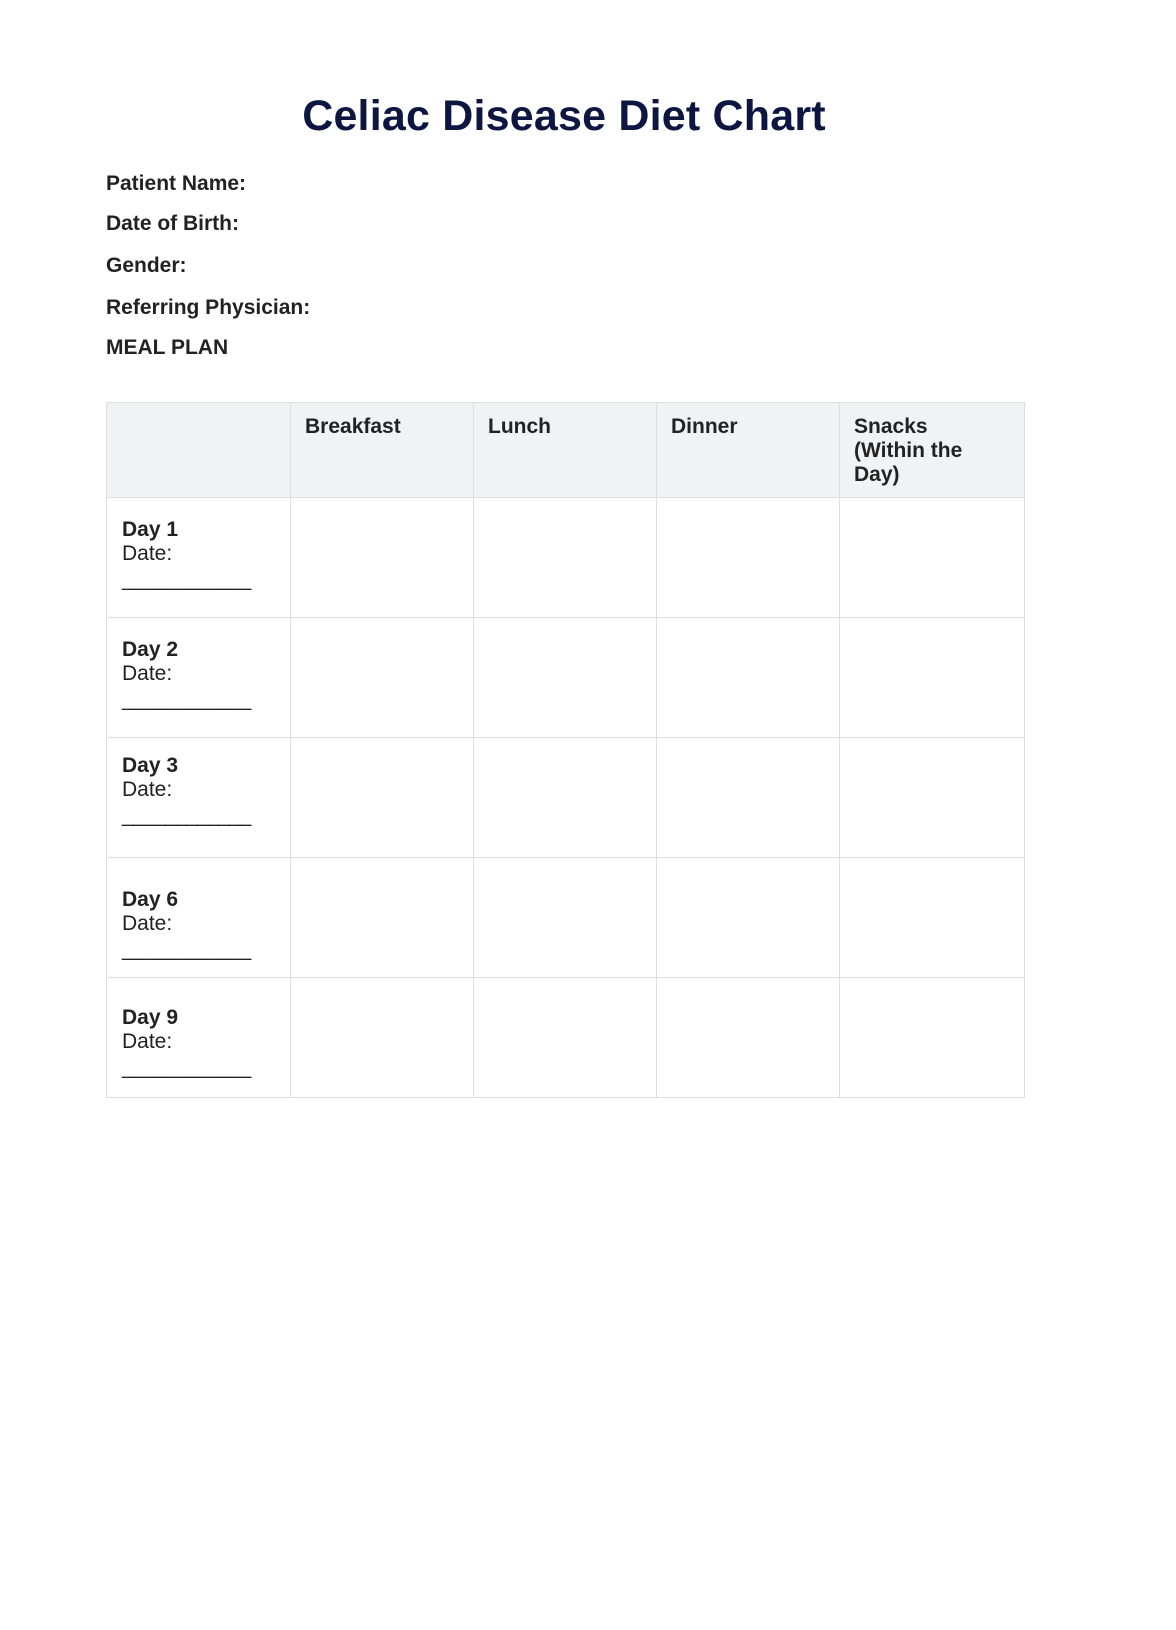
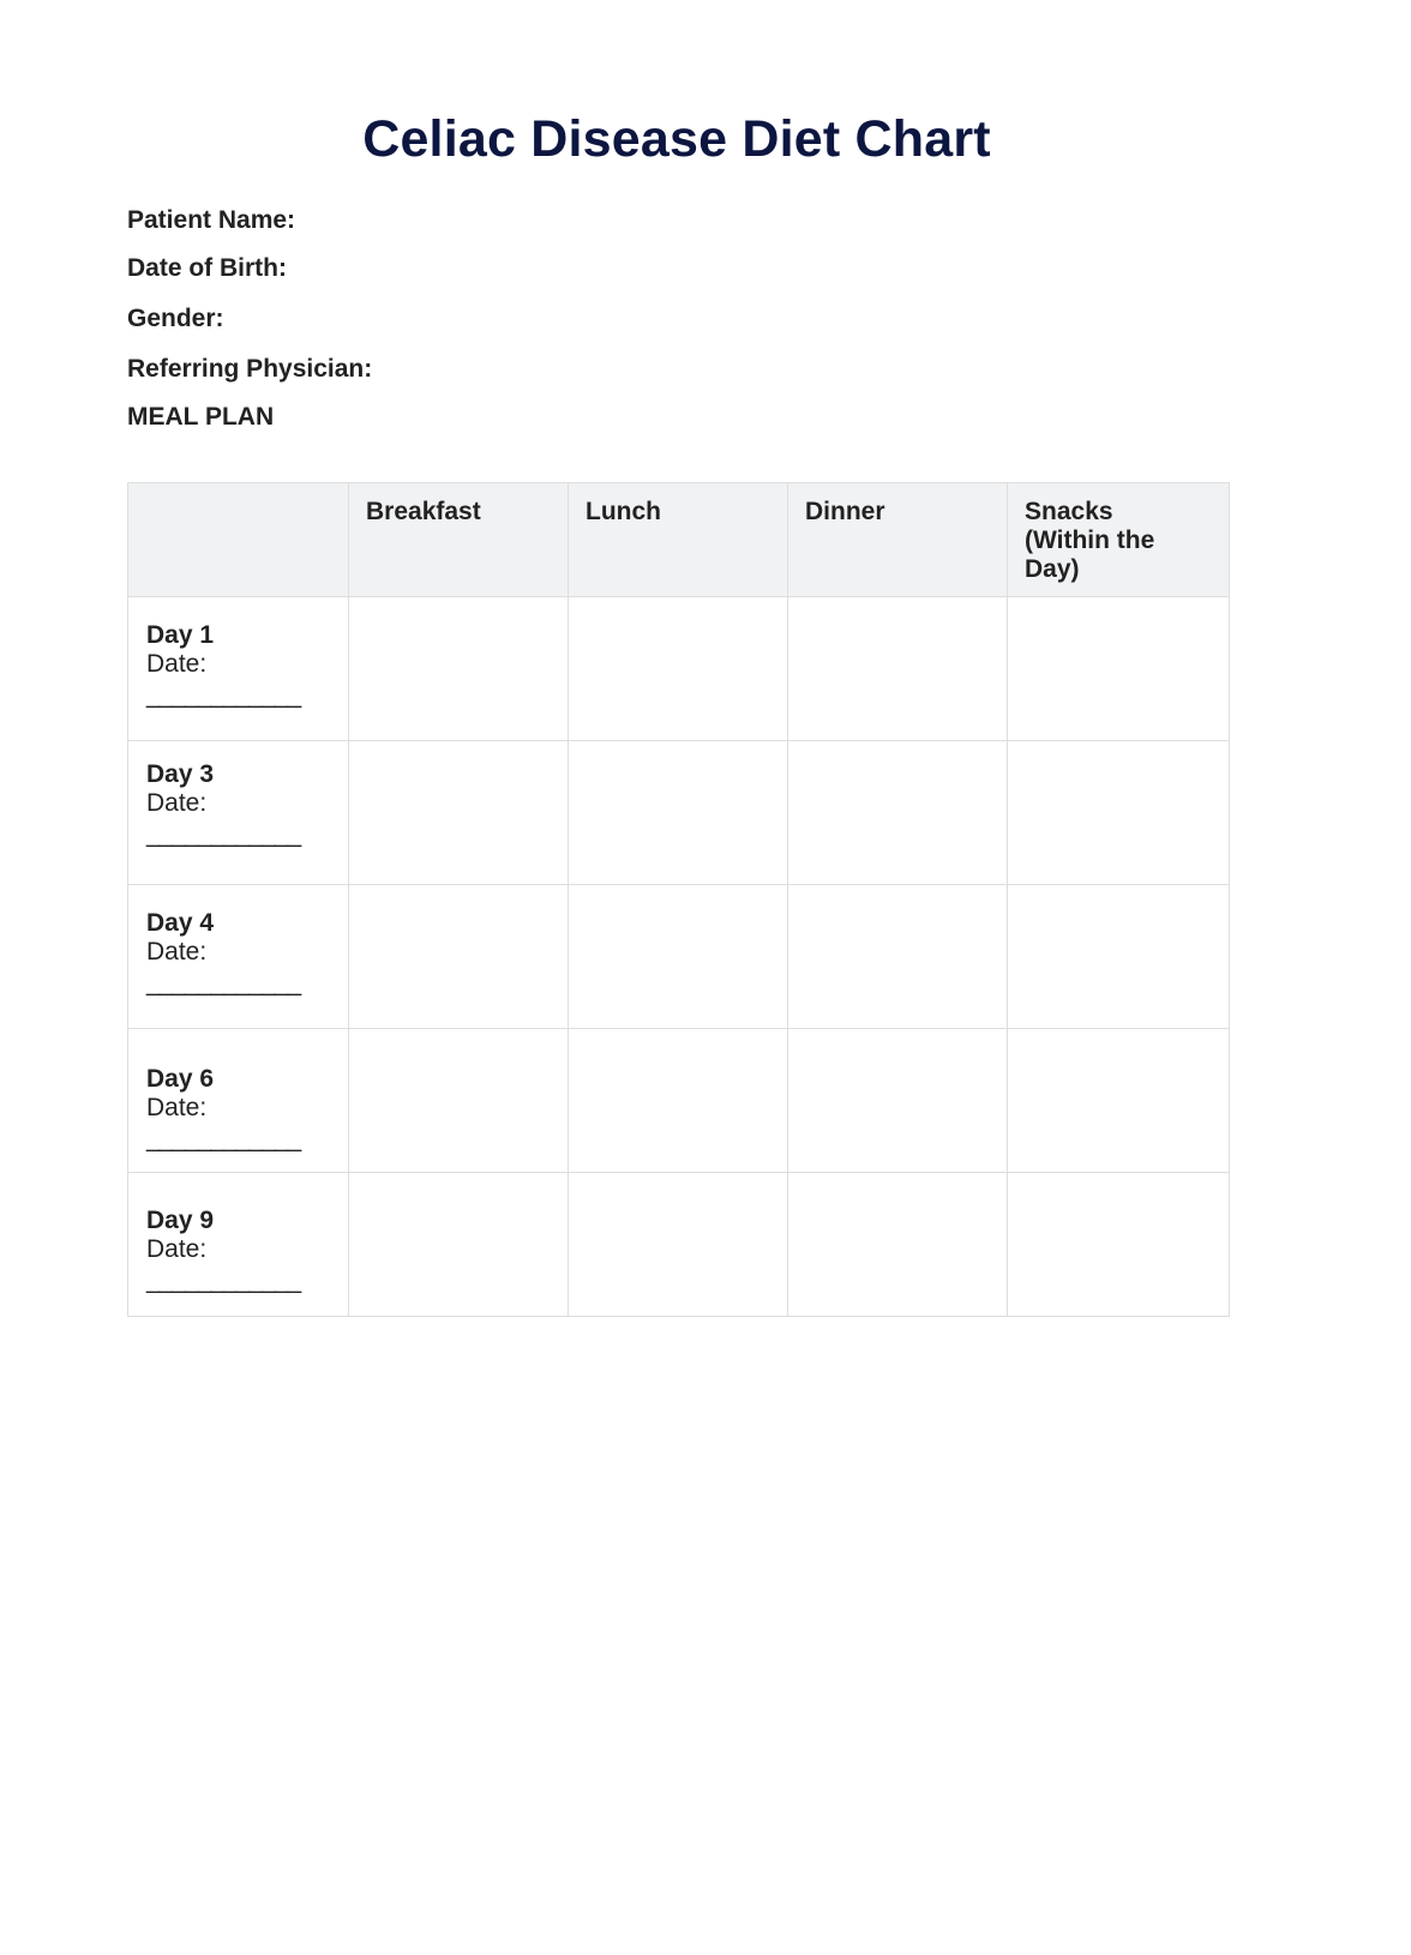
  Celiac Disease Diet Chart
  Patient Name:
  Date of Birth:
  Gender:
  Referring Physician:
  MEAL PLAN
  	Breakfast	Lunch	Dinner	Snacks (Within the Day)
  Day 1 Date: ____________
- Day 2 Date: ____________
  Day 3 Date: ____________
+ Day 4 Date: ____________
  Day 6 Date: ____________
  Day 9 Date: ____________
